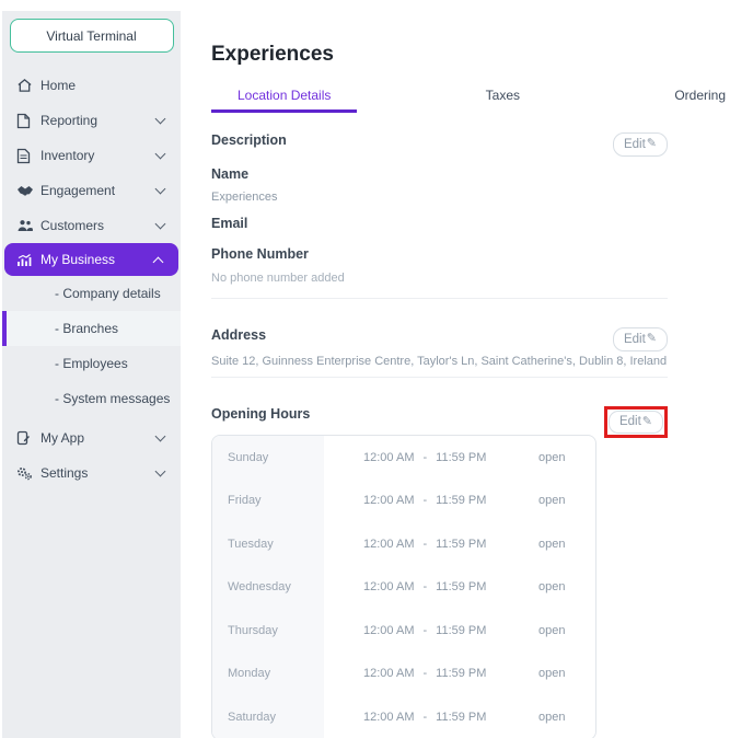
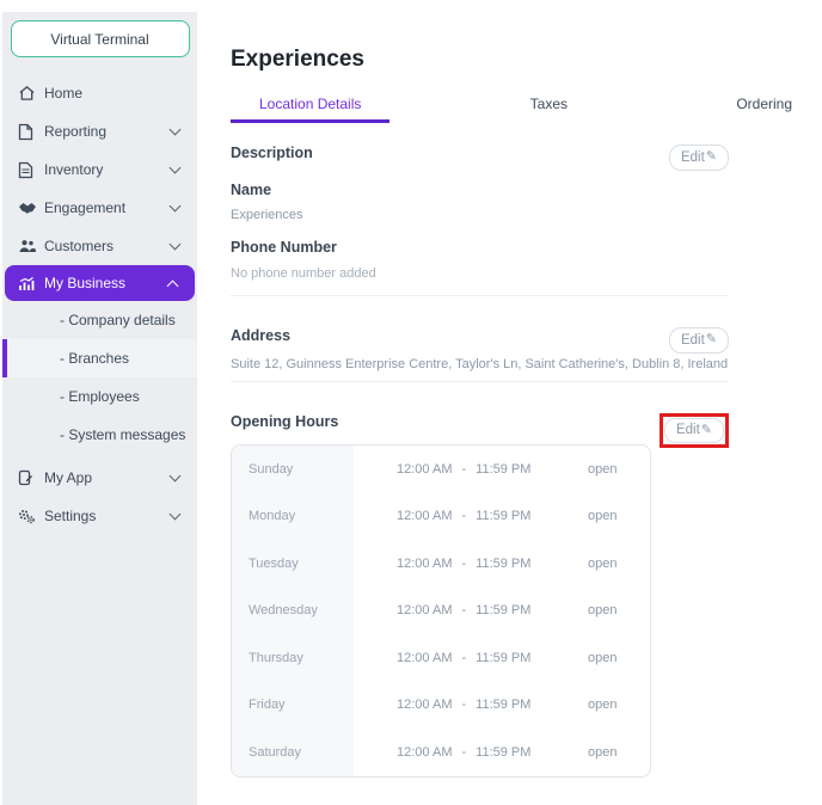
  Virtual Terminal
  Home
  Reporting
  Inventory
  Engagement
  Customers
  My Business
  - Company details
  - Branches
  - Employees
  - System messages
  My App
  Settings
  Experiences
  Location Details
  Taxes
  Ordering
  Description
  Edit
  ✎
  Name
  Experiences
- Email
  Phone Number
  No phone number added
  Address
  Edit
  ✎
  Suite 12, Guinness Enterprise Centre, Taylor's Ln, Saint Catherine's, Dublin 8, Ireland
  Opening Hours
  Edit
  ✎
  Sunday
  12:00 AM
  -
  11:59 PM
  open
- Friday
+ Monday
  12:00 AM
  -
  11:59 PM
  open
  Tuesday
  12:00 AM
  -
  11:59 PM
  open
  Wednesday
  12:00 AM
  -
  11:59 PM
  open
  Thursday
  12:00 AM
  -
  11:59 PM
  open
- Monday
+ Friday
  12:00 AM
  -
  11:59 PM
  open
  Saturday
  12:00 AM
  -
  11:59 PM
  open
